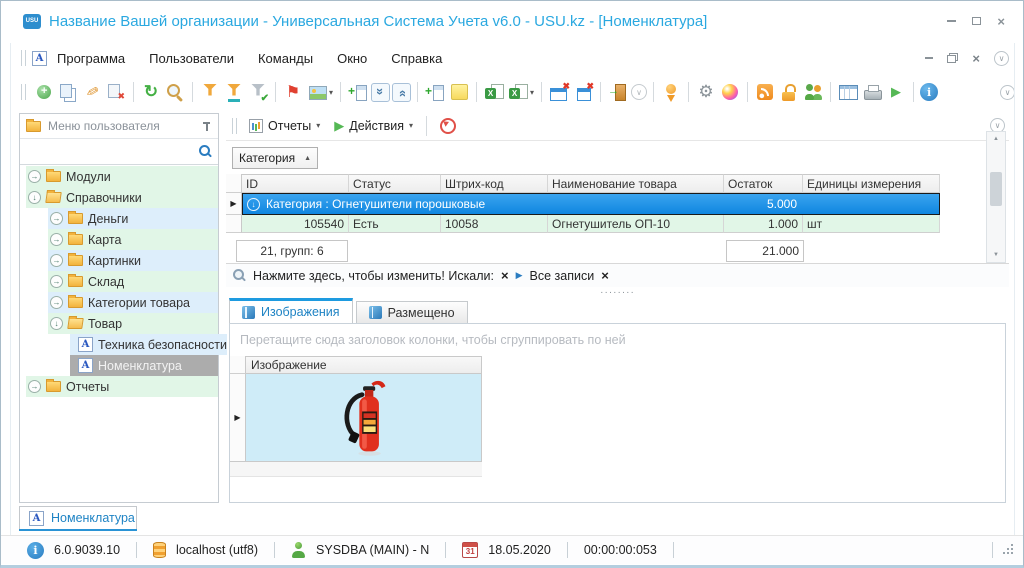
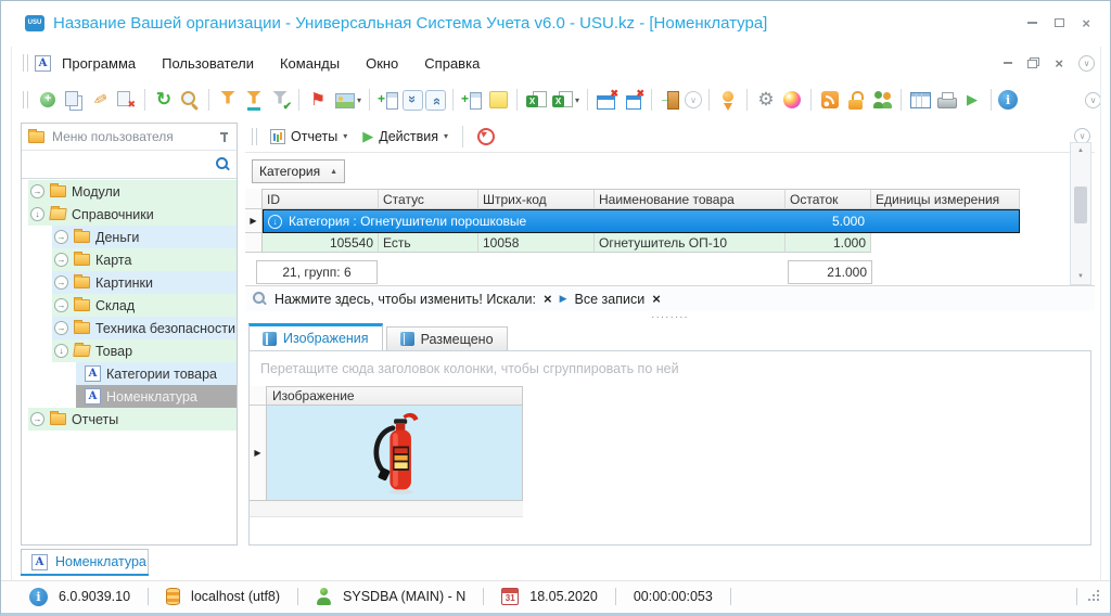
  Название Вашей организации - Универсальная Система Учета v6.0 - USU.kz - [Номенклатура]
  ×
  A
  Программа
  Пользователи
  Команды
  Окно
  Справка
  ×
  ▾
  ▾
  Меню пользователя
  →
  Модули
  ↓
  Справочники
  →
  Деньги
  →
  Карта
  →
  Картинки
  →
  Склад
  →
- Категории товара
+ Техника безопасности
  ↓
  Товар
  A
- Техника безопасности
+ Категории товара
  A
  Номенклатура
  →
  Отчеты
  Отчеты
  ▾
  ▶
  Действия
  ▾
  Категория
  ID
  Статус
  Штрих-код
  Наименование товара
  Остаток
  Единицы измерения
  ▶
  ↓
  Категория : Огнетушители порошковые
  5.000
  105540
  Есть
  10058
  Огнетушитель ОП-10
  1.000
- шт
  21, групп: 6
  21.000
  Нажмите здесь, чтобы изменить! Искали:
  ×
  ▶
  Все записи
  ×
  Изображения
  Размещено
  Перетащите сюда заголовок колонки, чтобы сгруппировать по ней
  Изображение
  ▶
  A
  Номенклатура
  i
  6.0.9039.10
  localhost (utf8)
  SYSDBA (MAIN) - N
  31
  18.05.2020
  00:00:00:053
